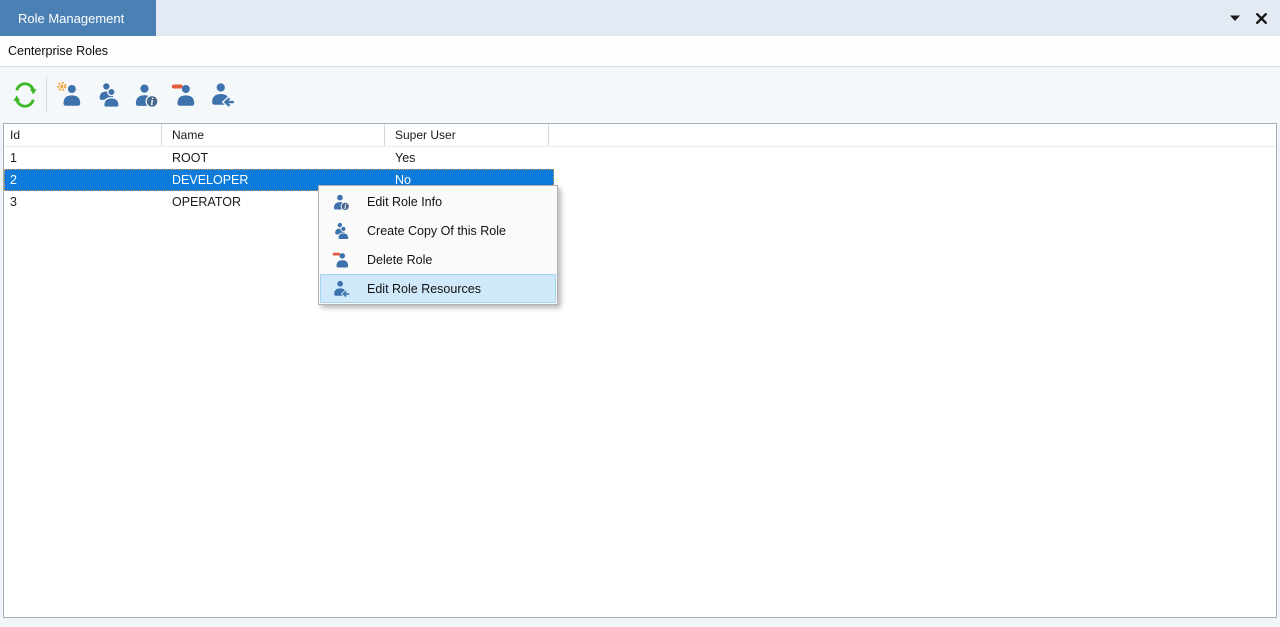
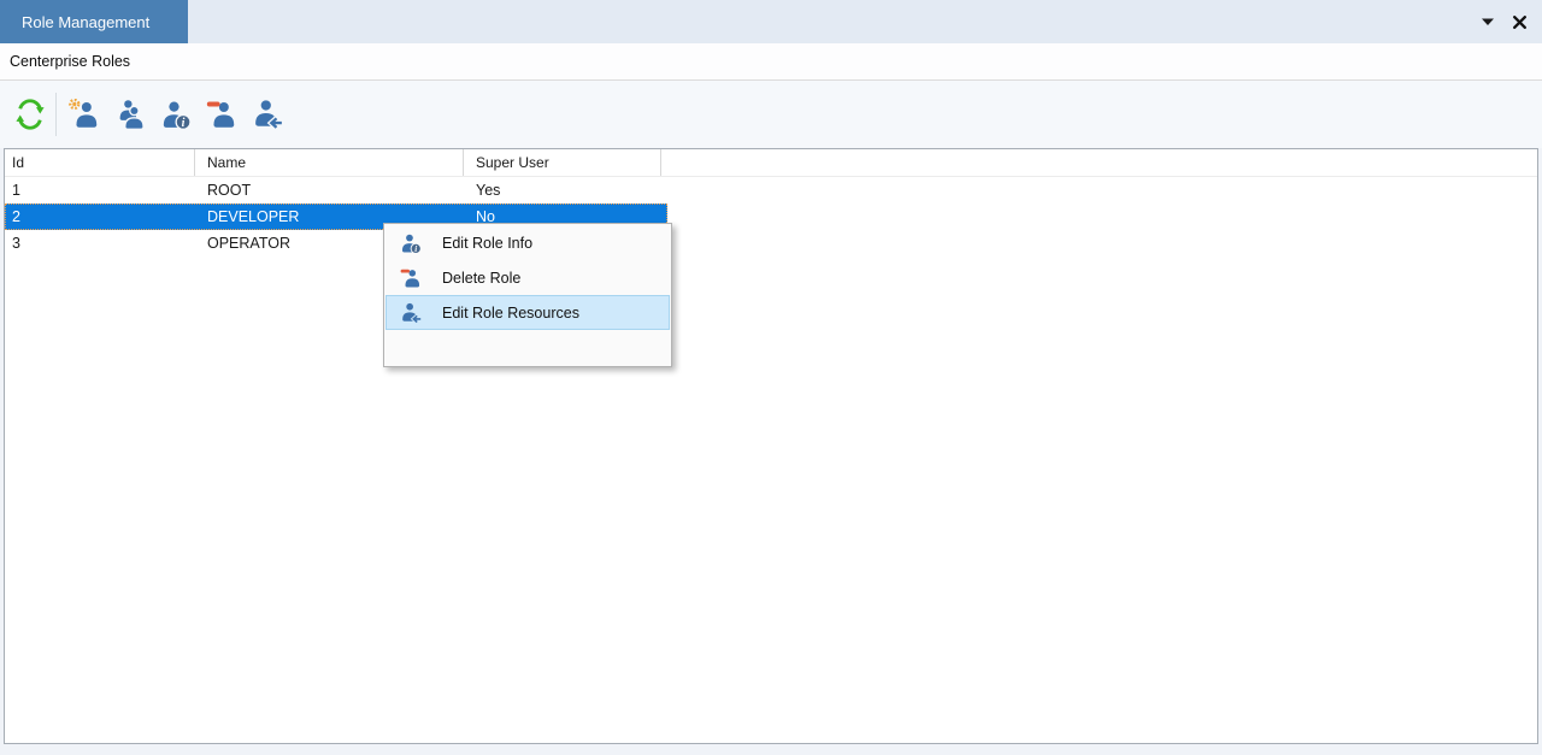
  Role Management
  Centerprise Roles
  i
  Id
  Name
  Super User
  1
  ROOT
  Yes
  2
  DEVELOPER
  No
  3
  OPERATOR
  i
  Edit Role Info
- Create Copy Of this Role
  Delete Role
  Edit Role Resources
